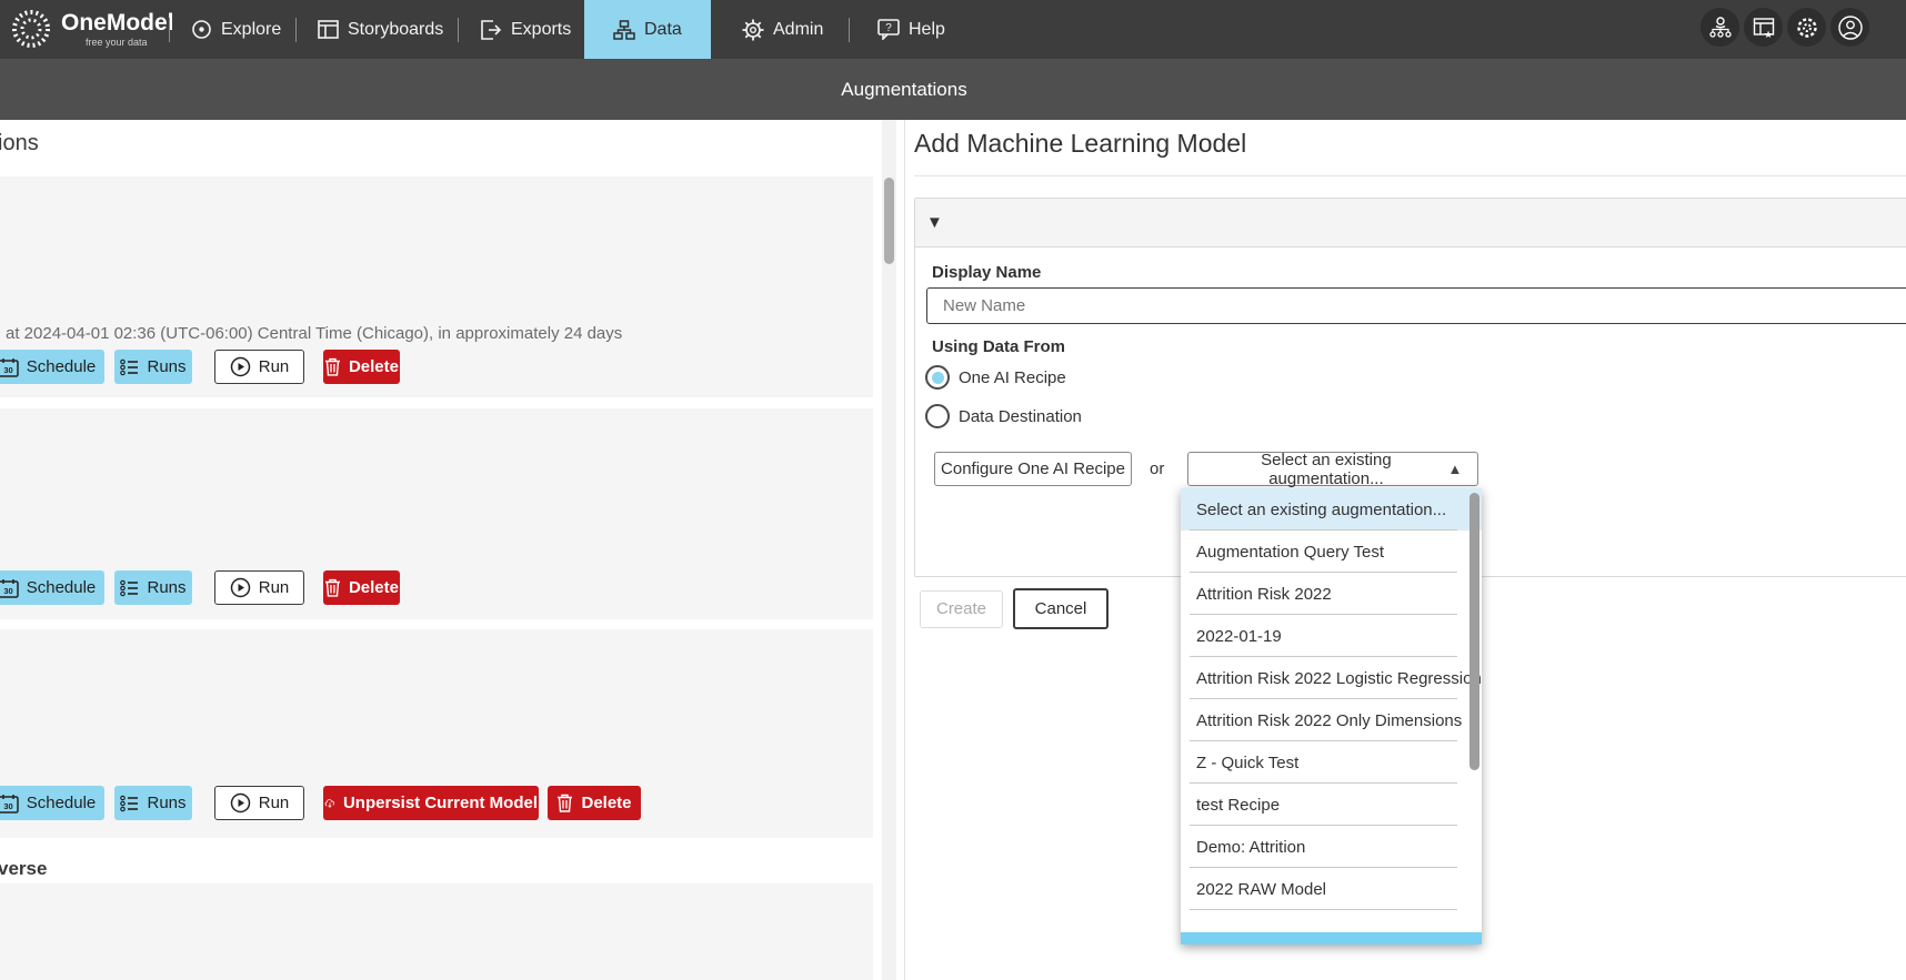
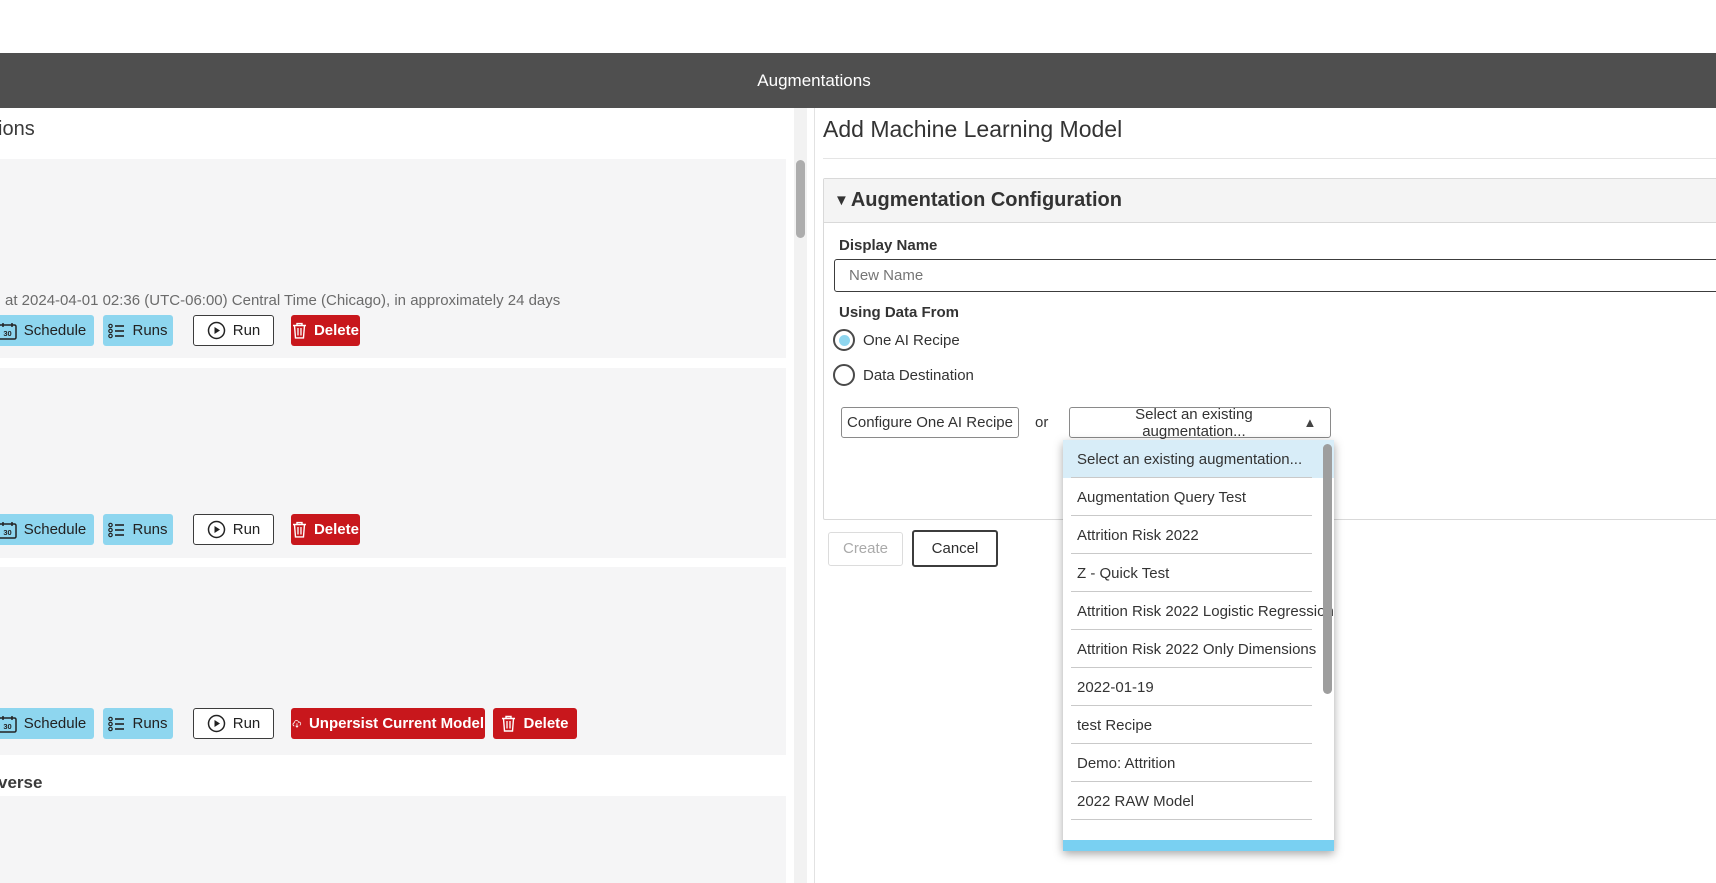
- OneModel
- free your data
- Explore
- Storyboards
- Exports
- Data
- Admin
- ?
- Help
- ★
  Augmentations
  ions
  at 2024-04-01 02:36 (UTC-06:00) Central Time (Chicago), in approximately 24 days
  30
  Schedule
  Runs
  Run
  Delete
  30
  Schedule
  Runs
  Run
  Delete
  30
  Schedule
  Runs
  Run
  Unpersist Current Model
  Delete
  verse
  Add Machine Learning Model
  ▼
+ Augmentation Configuration
  Display Name
  New Name
  Using Data From
  One AI Recipe
  Data Destination
  Configure One AI Recipe
  or
  Select an existing augmentation...
  ▲
  Create
  Cancel
  Select an existing augmentation...
  Augmentation Query Test
  Attrition Risk 2022
- 2022-01-19
+ Z - Quick Test
  Attrition Risk 2022 Logistic Regressio
  Attrition Risk 2022 Only Dimensions
- Z - Quick Test
+ 2022-01-19
  test Recipe
  Demo: Attrition
  2022 RAW Model
